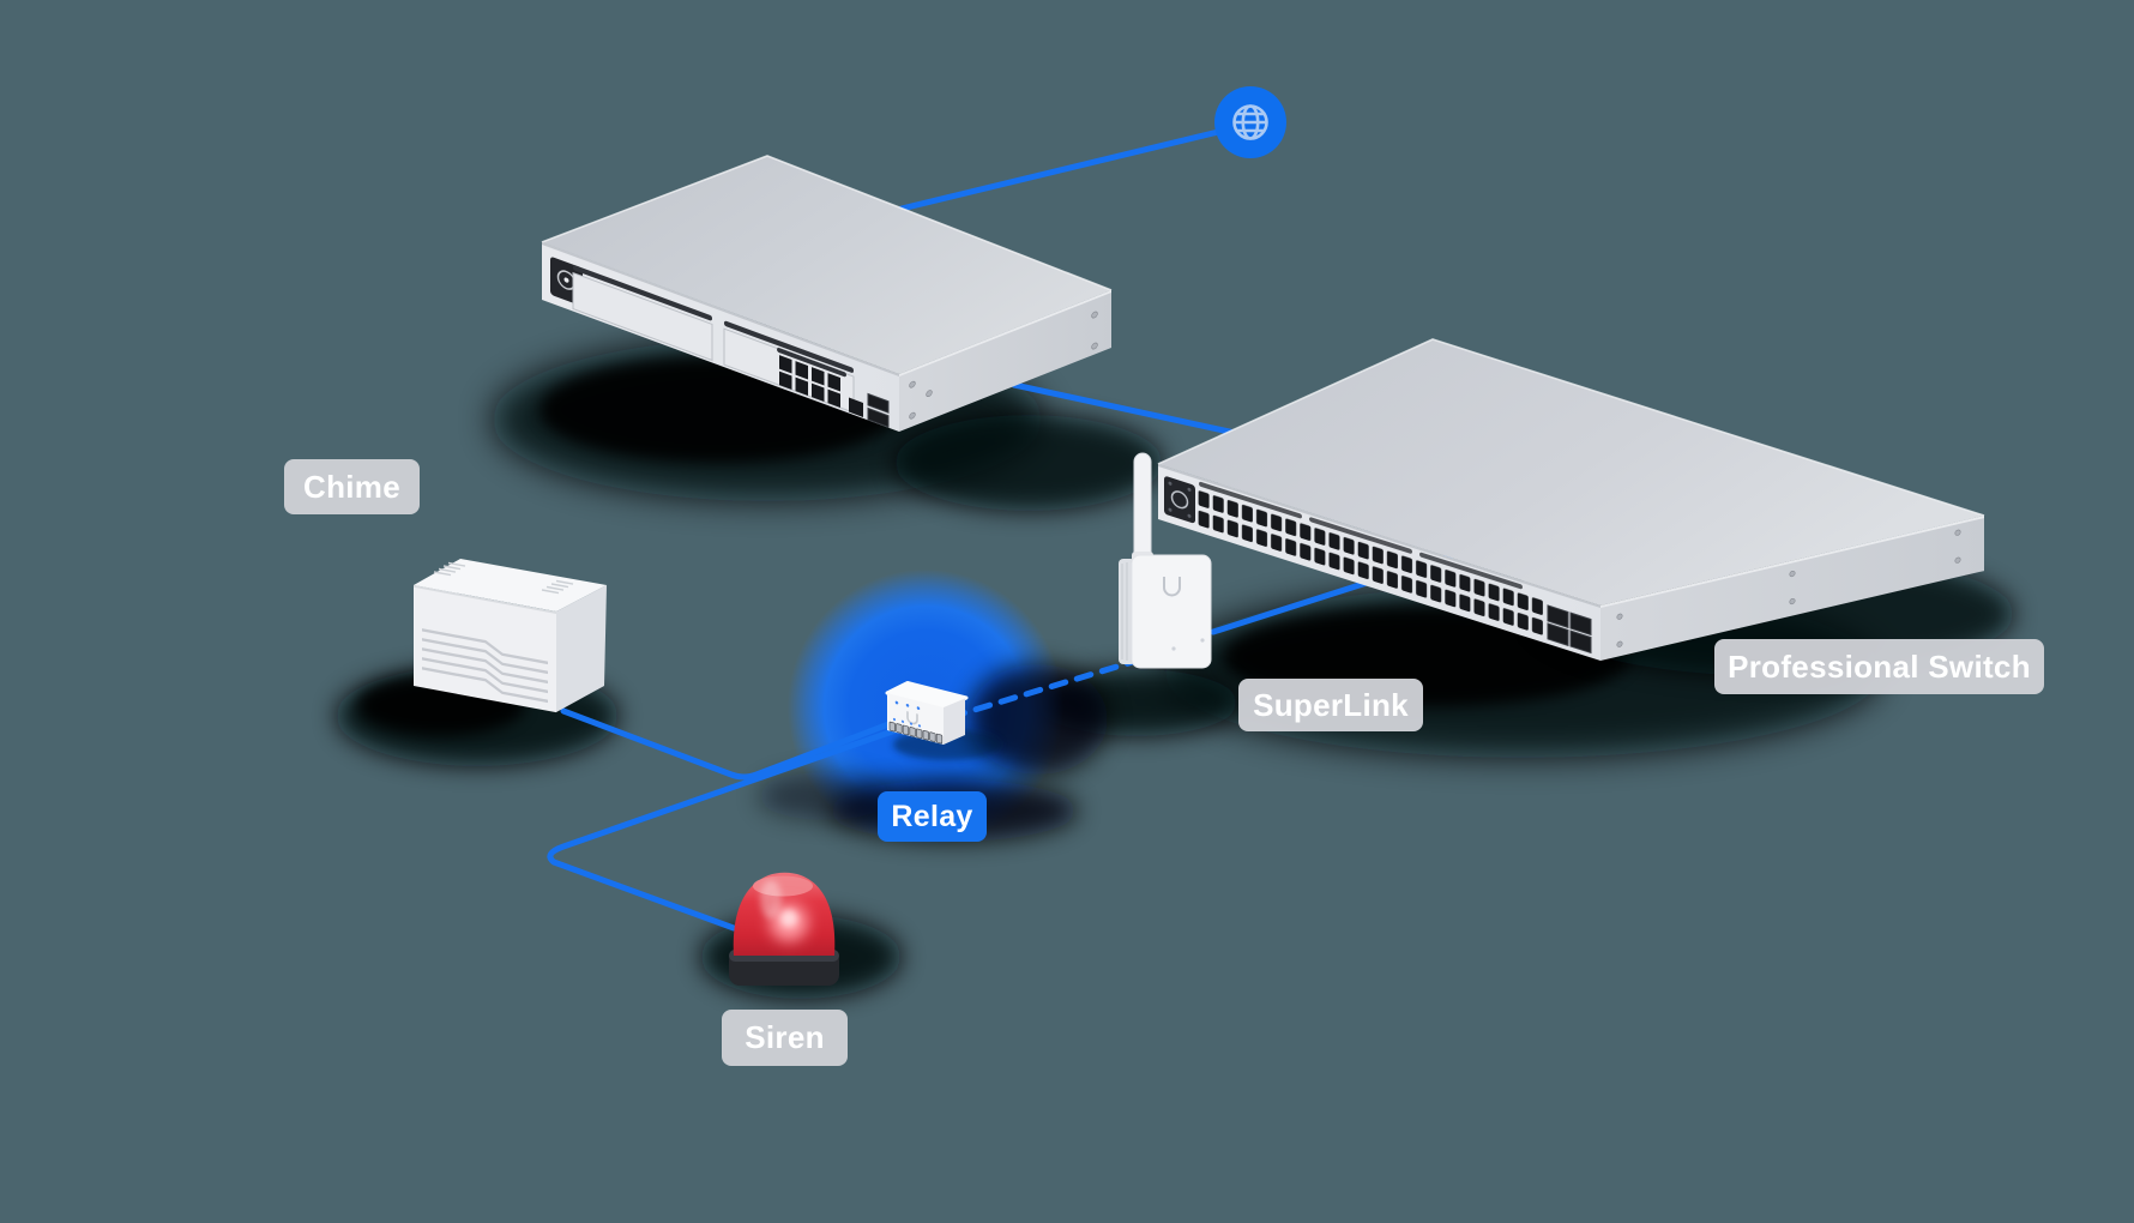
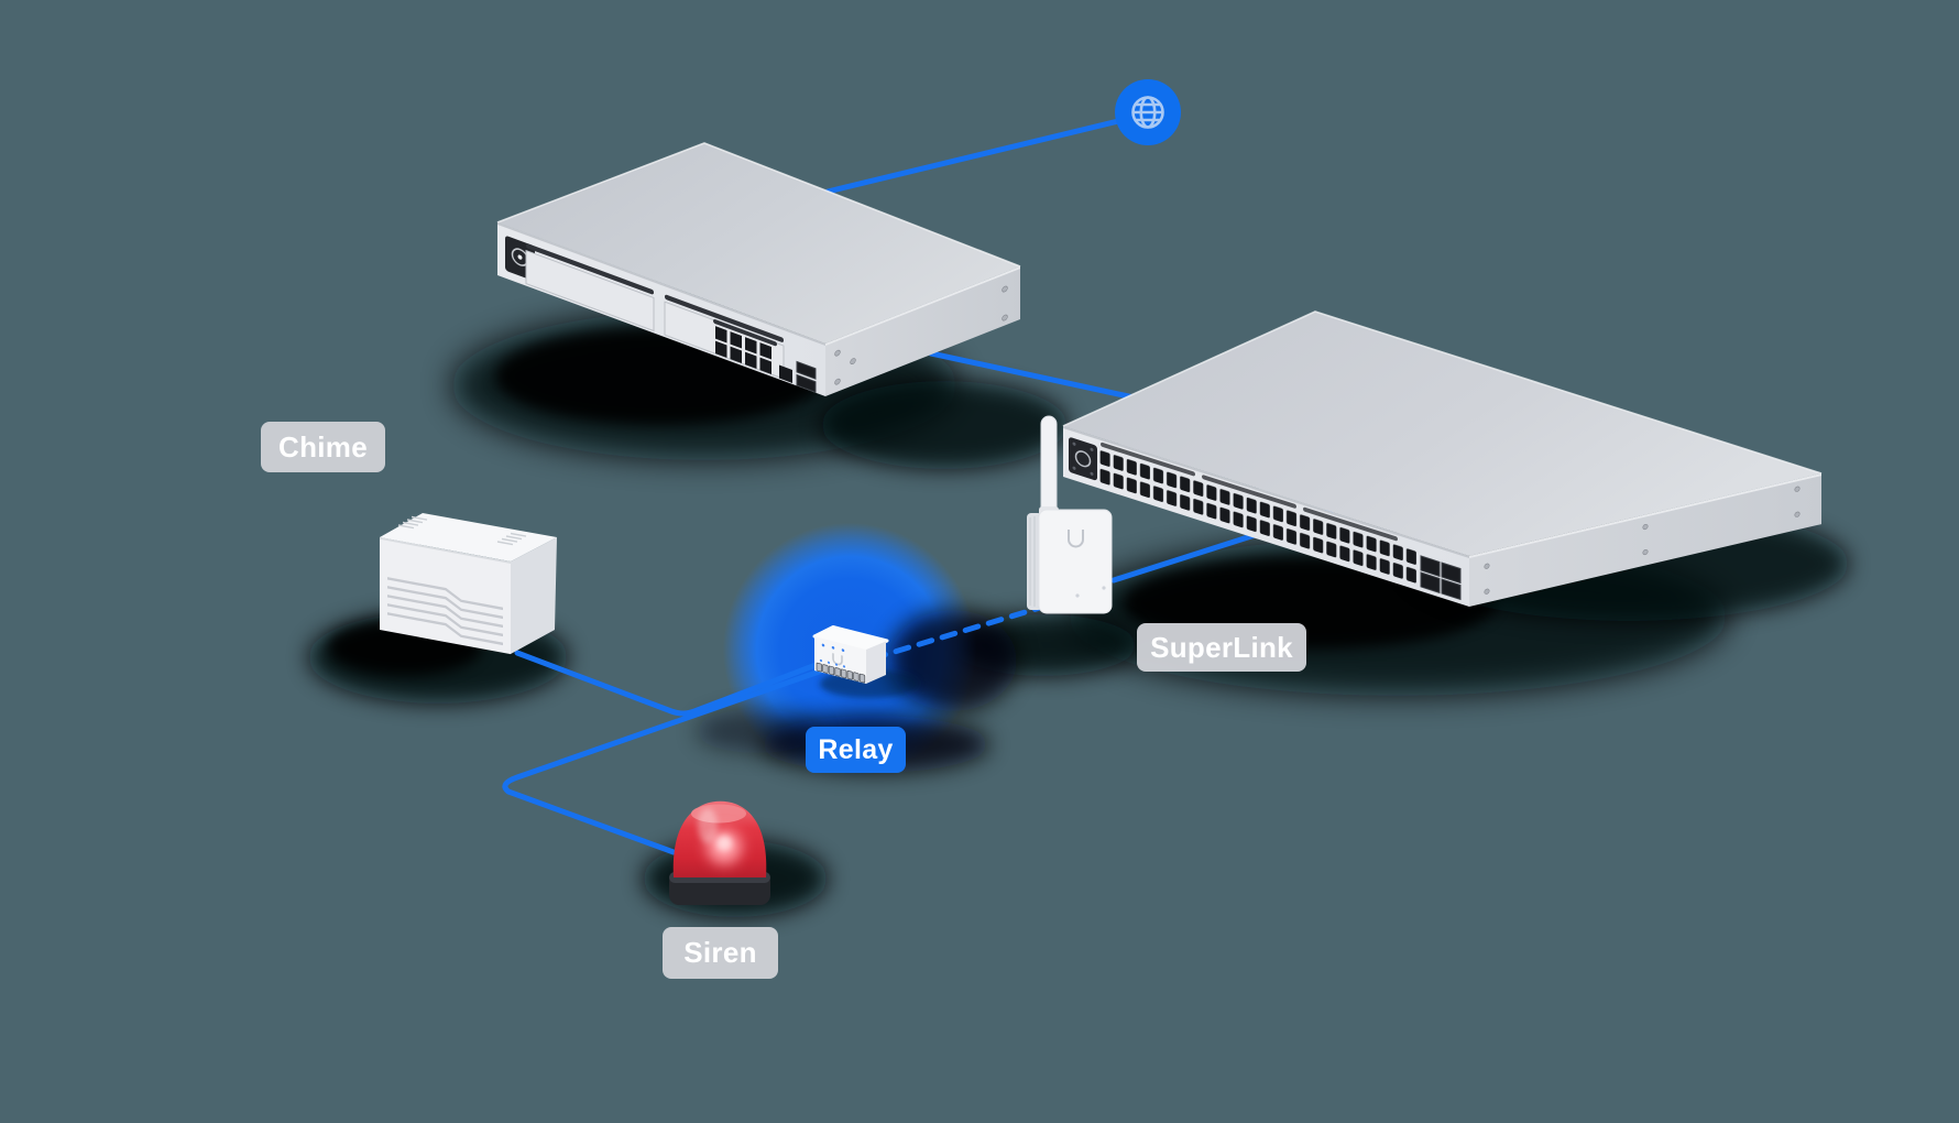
  Chime
- Professional Switch
  SuperLink
  Relay
  Siren
